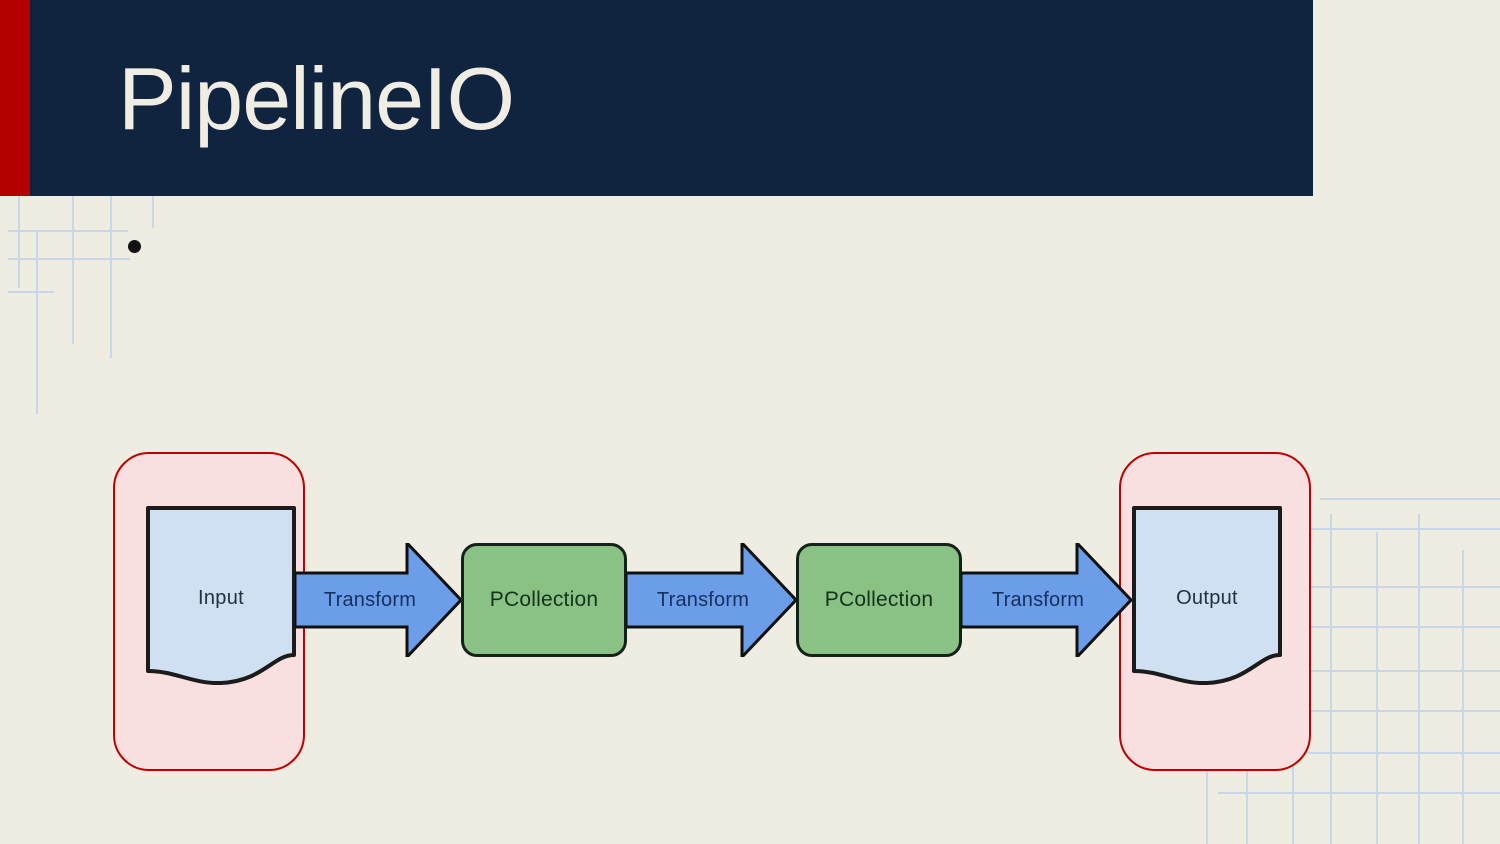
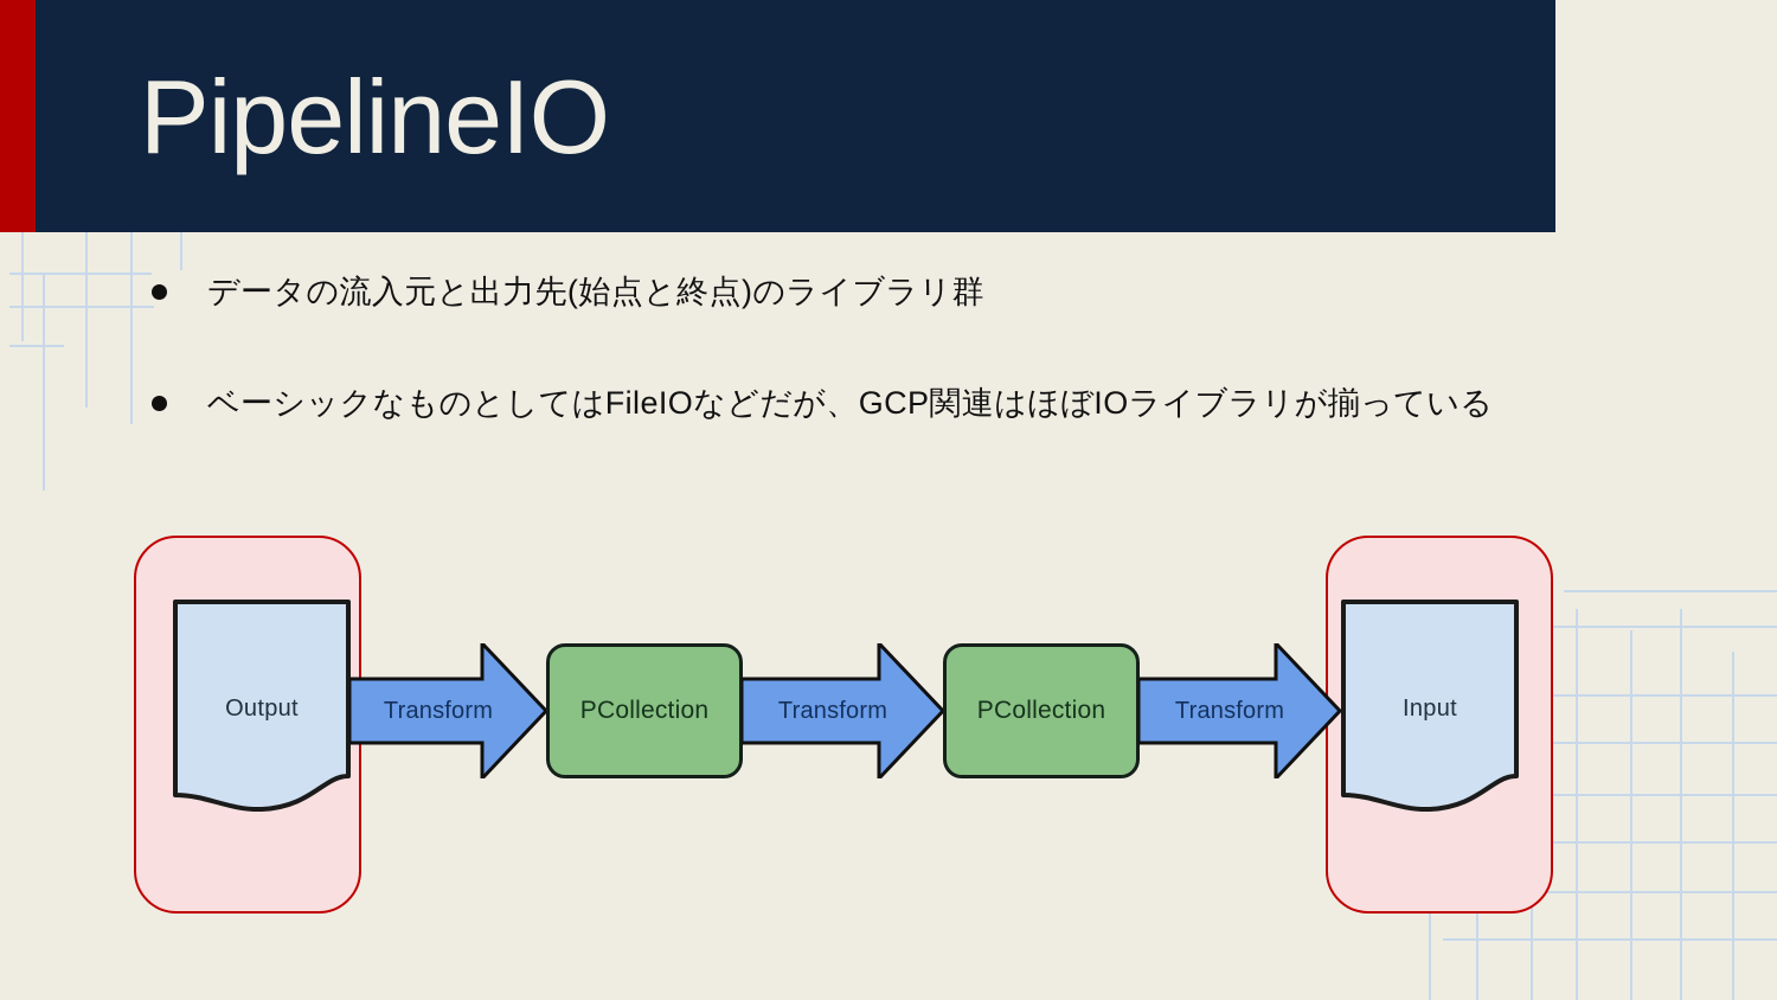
  PipelineIO
+ データの流入元と出力先(始点と終点)のライブラリ群
+ ベーシックなものとしてはFileIOなどだが、GCP関連はほぼIOライブラリが揃っている
- Input
+ Output
  Transform
  PCollection
  Transform
  PCollection
  Transform
- Output
+ Input
